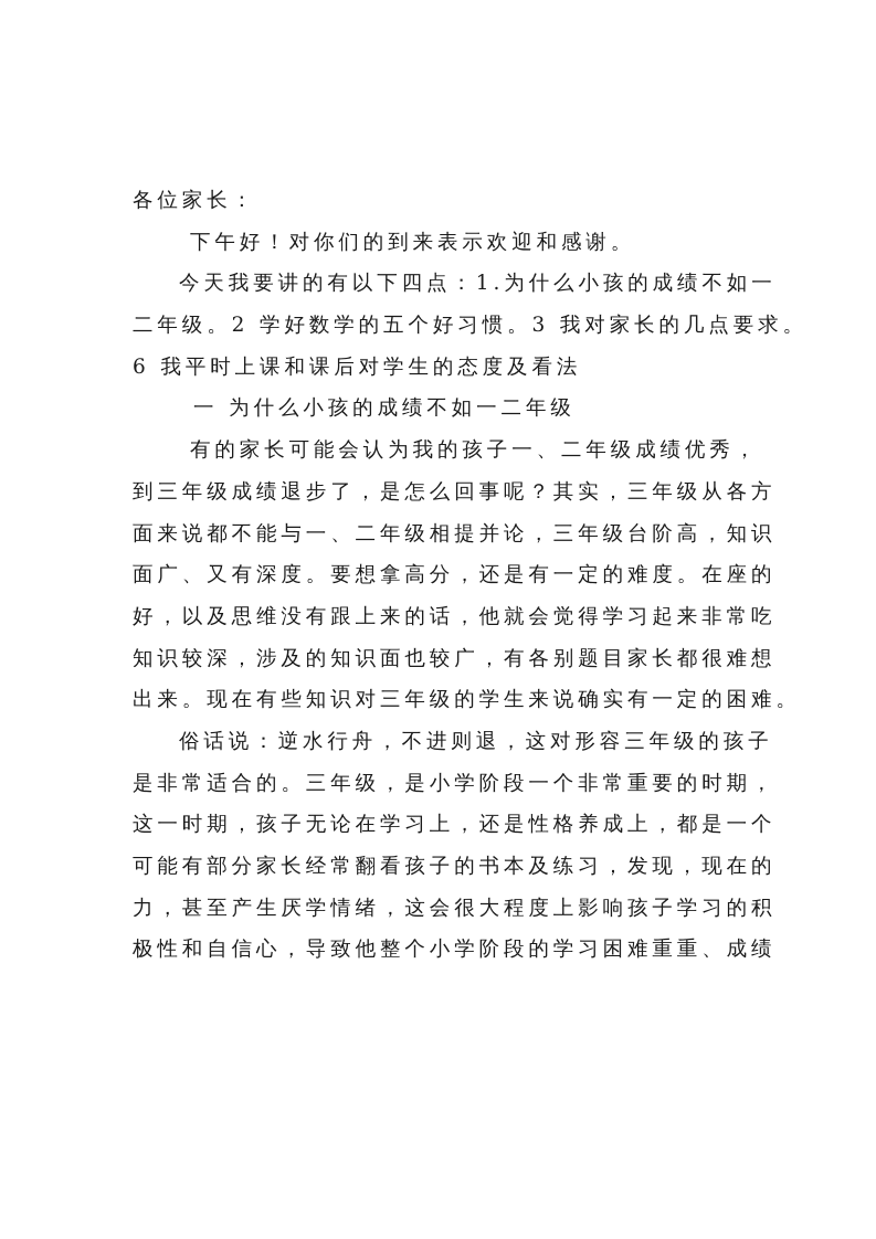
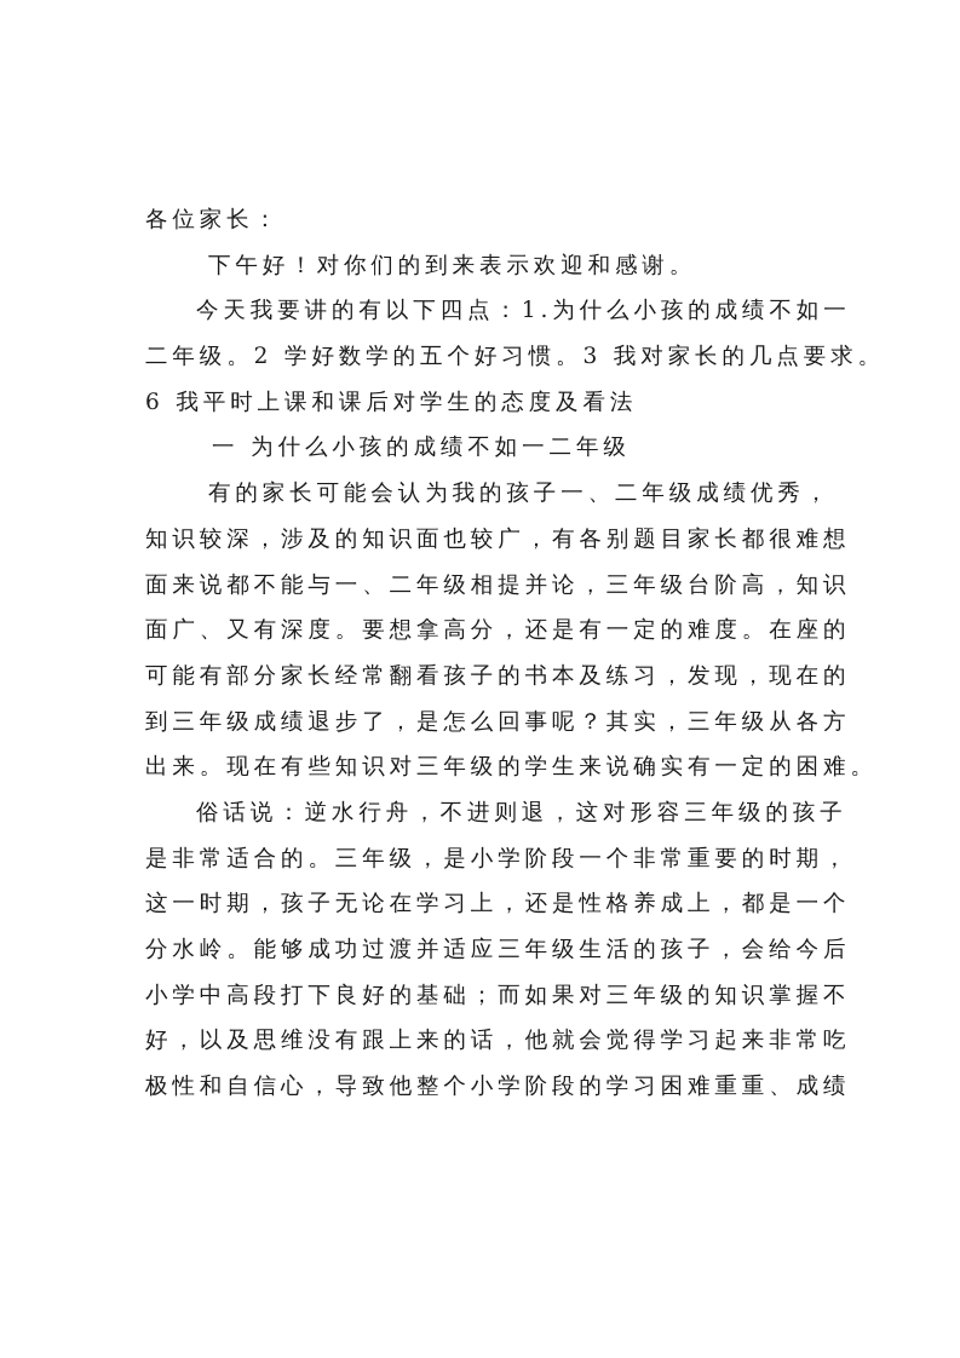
  各位家长：
  下午好！对你们的到来表示欢迎和感谢。
  今天我要讲的有以下四点：1.为什么小孩的成绩不如一
  二年级。2 学好数学的五个好习惯。3 我对家长的几点要求。
  6 我平时上课和课后对学生的态度及看法
  一 为什么小孩的成绩不如一二年级
  有的家长可能会认为我的孩子一、二年级成绩优秀，
- 到三年级成绩退步了，是怎么回事呢？其实，三年级从各方
+ 知识较深，涉及的知识面也较广，有各别题目家长都很难想
  面来说都不能与一、二年级相提并论，三年级台阶高，知识
  面广、又有深度。要想拿高分，还是有一定的难度。在座的
- 好，以及思维没有跟上来的话，他就会觉得学习起来非常吃
+ 可能有部分家长经常翻看孩子的书本及练习，发现，现在的
- 知识较深，涉及的知识面也较广，有各别题目家长都很难想
+ 到三年级成绩退步了，是怎么回事呢？其实，三年级从各方
  出来。现在有些知识对三年级的学生来说确实有一定的困难。
  俗话说：逆水行舟，不进则退，这对形容三年级的孩子
  是非常适合的。三年级，是小学阶段一个非常重要的时期，
  这一时期，孩子无论在学习上，还是性格养成上，都是一个
+ 分水岭。能够成功过渡并适应三年级生活的孩子，会给今后
+ 小学中高段打下良好的基础；而如果对三年级的知识掌握不
- 可能有部分家长经常翻看孩子的书本及练习，发现，现在的
+ 好，以及思维没有跟上来的话，他就会觉得学习起来非常吃
- 力，甚至产生厌学情绪，这会很大程度上影响孩子学习的积
  极性和自信心，导致他整个小学阶段的学习困难重重、成绩
